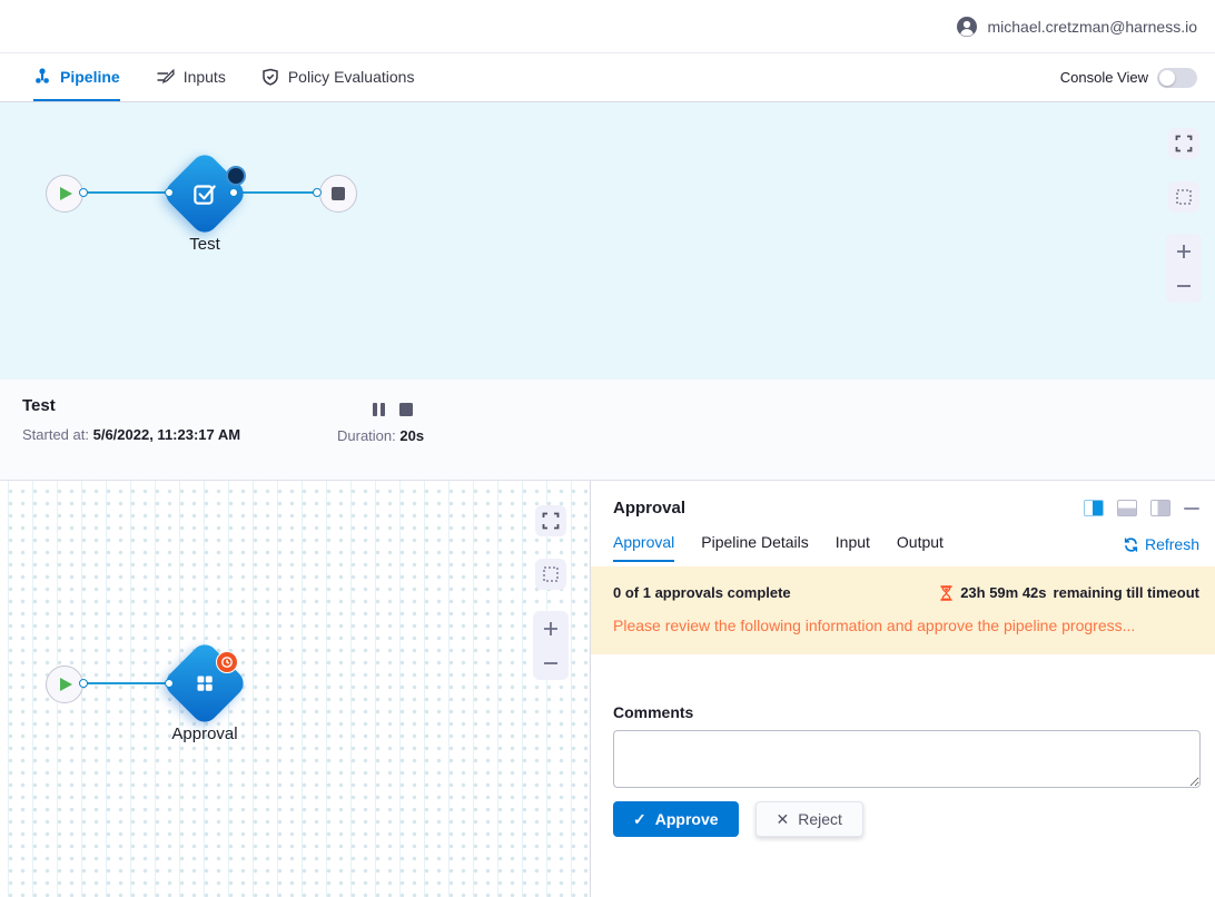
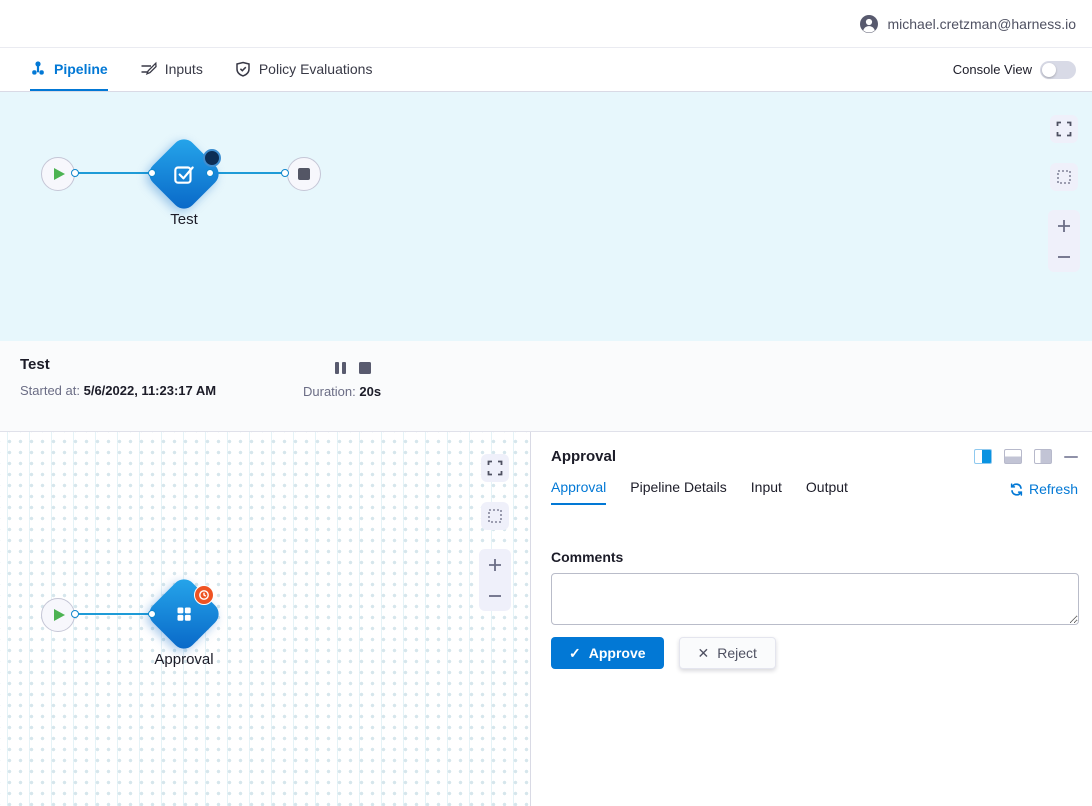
  michael.cretzman@harness.io
  Pipeline
  Inputs
  Policy Evaluations
  Console View
  Test
  Test
  Started at: 5/6/2022, 11:23:17 AM
  Duration: 20s
  Approval
  Approval
  Approval
  Pipeline Details
  Input
  Output
  Refresh
- 0 of 1 approvals complete
- 23h 59m 42s
- remaining till timeout
- Please review the following information and approve the pipeline progress...
  Comments
  ✓
  Approve
  ✕
  Reject
